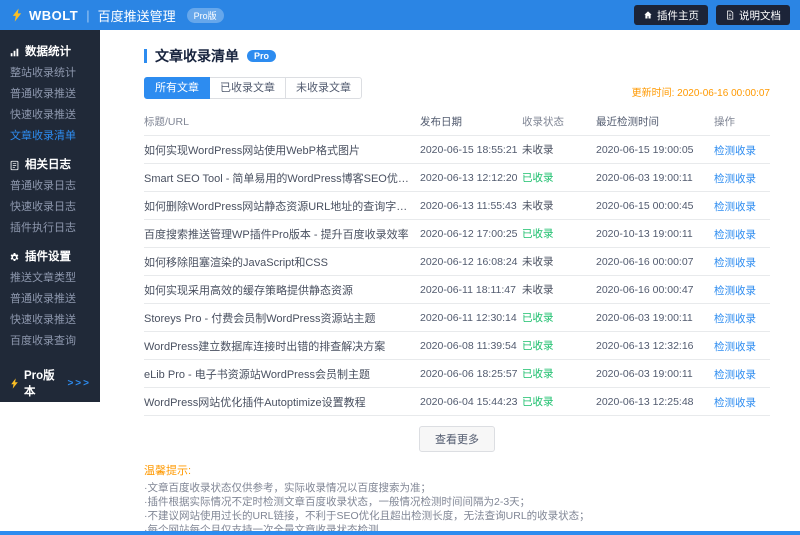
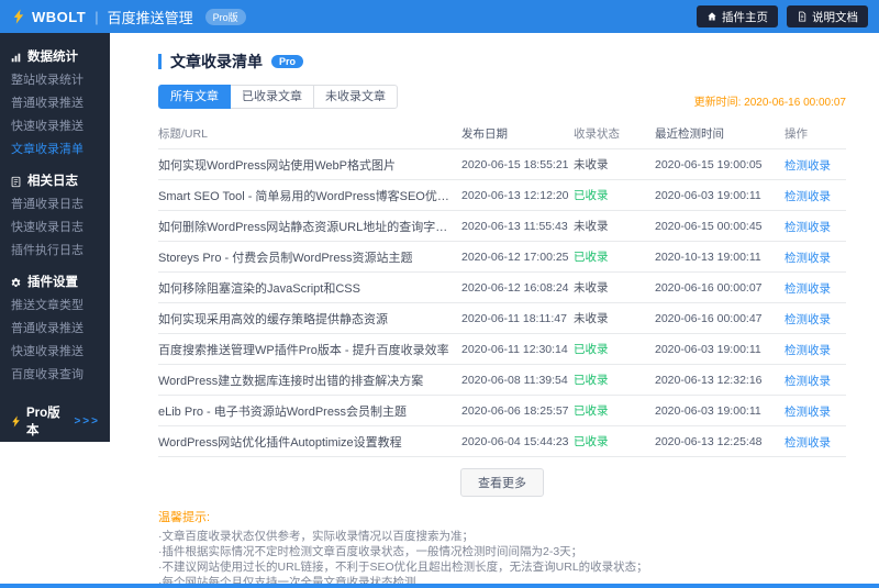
  WBOLT
  |
  百度推送管理
  Pro版
  插件主页
  说明文档
  数据统计
  整站收录统计
  普通收录推送
  快速收录推送
  文章收录清单
  相关日志
  普通收录日志
  快速收录日志
  插件执行日志
  插件设置
  推送文章类型
  普通收录推送
  快速收录推送
  百度收录查询
  Pro版本
  >>>
  文章收录清单
  Pro
  所有文章
  已收录文章
  未收录文章
  更新时间: 2020-06-16 00:00:07
  标题/URL
  发布日期
  收录状态
  最近检测时间
  操作
  如何实现WordPress网站使用WebP格式图片
  2020-06-15 18:55:21
  未收录
  2020-06-15 19:00:05
  检测收录
  Smart SEO Tool - 简单易用的WordPress博客SEO优化
  2020-06-13 12:12:20
  已收录
  2020-06-03 19:00:11
  检测收录
  如何删除WordPress网站静态资源URL地址的查询字符
  2020-06-13 11:55:43
  未收录
  2020-06-15 00:00:45
  检测收录
- 百度搜索推送管理WP插件Pro版本 - 提升百度收录效率
+ Storeys Pro - 付费会员制WordPress资源站主题
  2020-06-12 17:00:25
  已收录
  2020-10-13 19:00:11
  检测收录
  如何移除阻塞渲染的JavaScript和CSS
  2020-06-12 16:08:24
  未收录
  2020-06-16 00:00:07
  检测收录
  如何实现采用高效的缓存策略提供静态资源
  2020-06-11 18:11:47
  未收录
  2020-06-16 00:00:47
  检测收录
- Storeys Pro - 付费会员制WordPress资源站主题
+ 百度搜索推送管理WP插件Pro版本 - 提升百度收录效率
  2020-06-11 12:30:14
  已收录
  2020-06-03 19:00:11
  检测收录
  WordPress建立数据库连接时出错的排查解决方案
  2020-06-08 11:39:54
  已收录
  2020-06-13 12:32:16
  检测收录
  eLib Pro - 电子书资源站WordPress会员制主题
  2020-06-06 18:25:57
  已收录
  2020-06-03 19:00:11
  检测收录
  WordPress网站优化插件Autoptimize设置教程
  2020-06-04 15:44:23
  已收录
  2020-06-13 12:25:48
  检测收录
  查看更多
  温馨提示:
  文章百度收录状态仅供参考，实际收录情况以百度搜索为准；
  插件根据实际情况不定时检测文章百度收录状态，一般情况检测时间间隔为2-3天；
  不建议网站使用过长的URL链接，不利于SEO优化且超出检测长度，无法查询URL的收录状态；
  每个网站每个月仅支持一次全量文章收录状态检测。
